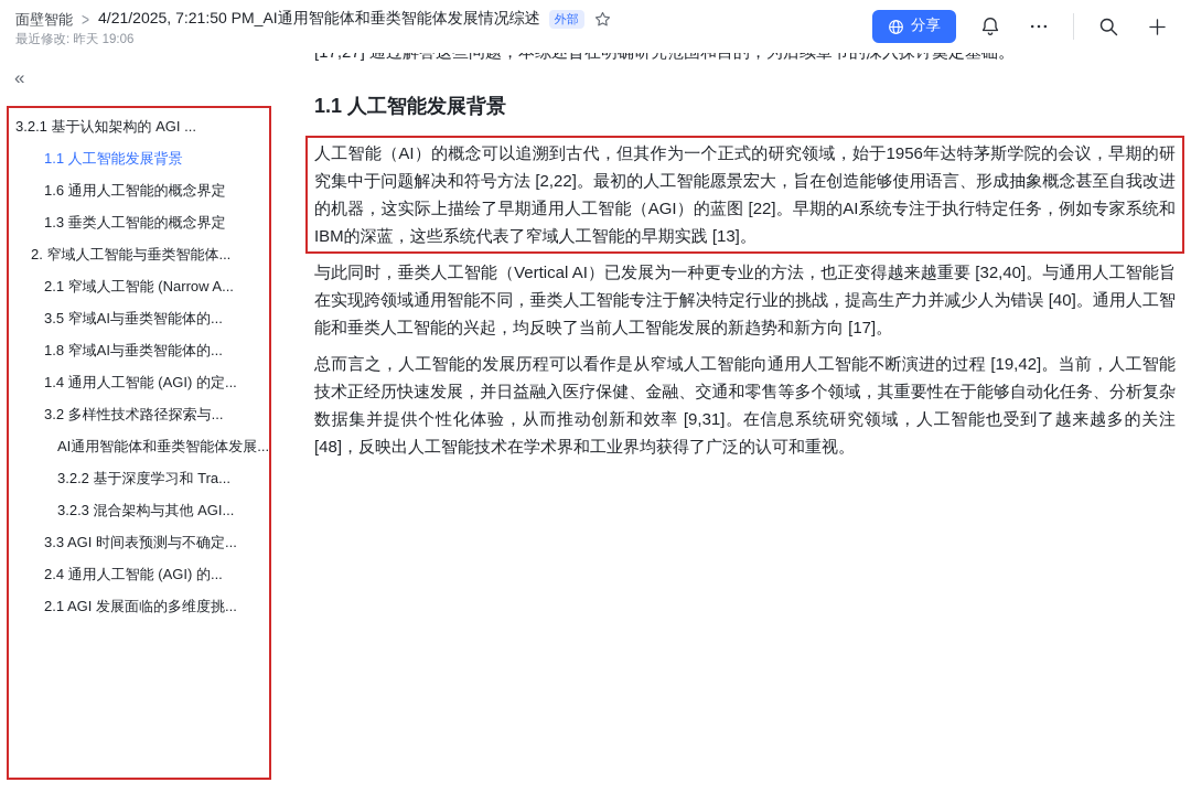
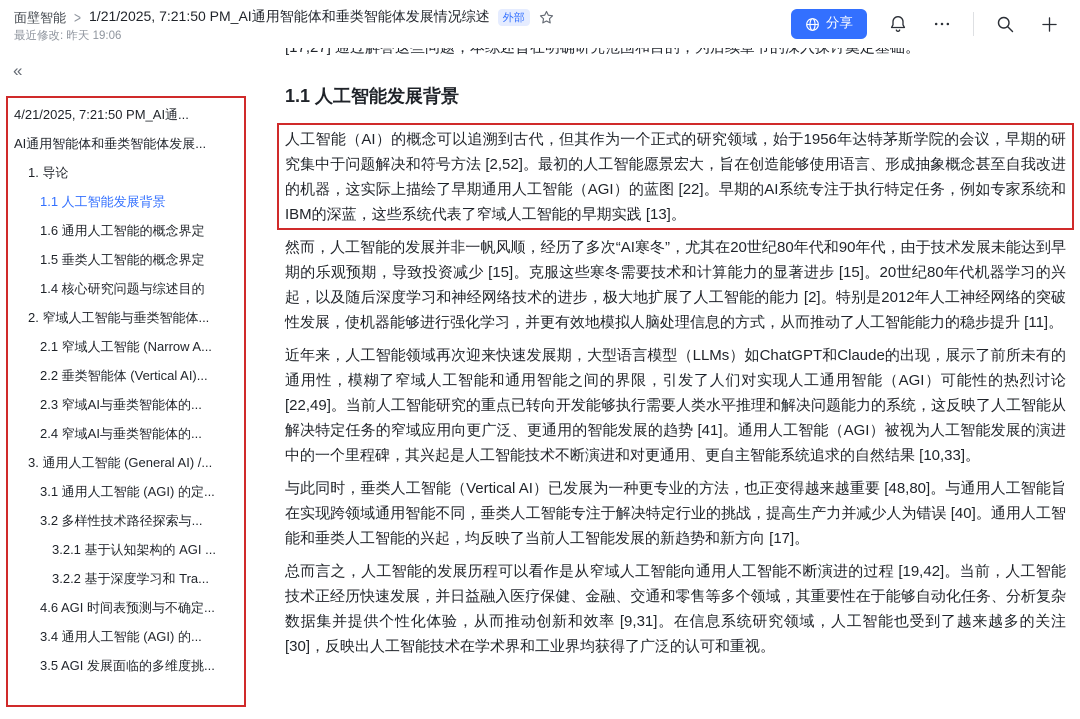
  面壁智能
  >
- 4/21/2025, 7:21:50 PM_AI通用智能体和垂类智能体发展情况综述
+ 1/21/2025, 7:21:50 PM_AI通用智能体和垂类智能体发展情况综述
  外部
  最近修改: 昨天 19:06
  分享
  «
+ 4/21/2025, 7:21:50 PM_AI通...
- 3.2.1 基于认知架构的 AGI ...
+ AI通用智能体和垂类智能体发展...
+ 1. 导论
  1.1 人工智能发展背景
  1.6 通用人工智能的概念界定
- 1.3 垂类人工智能的概念界定
+ 1.5 垂类人工智能的概念界定
+ 1.4 核心研究问题与综述目的
  2. 窄域人工智能与垂类智能体...
  2.1 窄域人工智能 (Narrow A...
+ 2.2 垂类智能体 (Vertical AI)...
- 3.5 窄域AI与垂类智能体的...
+ 2.3 窄域AI与垂类智能体的...
- 1.8 窄域AI与垂类智能体的...
+ 2.4 窄域AI与垂类智能体的...
+ 3. 通用人工智能 (General AI) /...
- 1.4 通用人工智能 (AGI) 的定...
+ 3.1 通用人工智能 (AGI) 的定...
  3.2 多样性技术路径探索与...
- AI通用智能体和垂类智能体发展...
+ 3.2.1 基于认知架构的 AGI ...
  3.2.2 基于深度学习和 Tra...
- 3.2.3 混合架构与其他 AGI...
- 3.3 AGI 时间表预测与不确定...
+ 4.6 AGI 时间表预测与不确定...
- 2.4 通用人工智能 (AGI) 的...
+ 3.4 通用人工智能 (AGI) 的...
- 2.1 AGI 发展面临的多维度挑...
+ 3.5 AGI 发展面临的多维度挑...
  1.1 人工智能发展背景
- 人工智能（AI）的概念可以追溯到古代，但其作为一个正式的研究领域，始于1956年达特茅斯学院的会议，早期的研究集中于问题解决和符号方法 [2,22]。最初的人工智能愿景宏大，旨在创造能够使用语言、形成抽象概念甚至自我改进的机器，这实际上描绘了早期通用人工智能（AGI）的蓝图 [22]。早期的AI系统专注于执行特定任务，例如专家系统和IBM的深蓝，这些系统代表了窄域人工智能的早期实践 [13]。
+ 人工智能（AI）的概念可以追溯到古代，但其作为一个正式的研究领域，始于1956年达特茅斯学院的会议，早期的研究集中于问题解决和符号方法 [2,52]。最初的人工智能愿景宏大，旨在创造能够使用语言、形成抽象概念甚至自我改进的机器，这实际上描绘了早期通用人工智能（AGI）的蓝图 [22]。早期的AI系统专注于执行特定任务，例如专家系统和IBM的深蓝，这些系统代表了窄域人工智能的早期实践 [13]。
+ 然而，人工智能的发展并非一帆风顺，经历了多次“AI寒冬”，尤其在20世纪80年代和90年代，由于技术发展未能达到早期的乐观预期，导致投资减少 [15]。克服这些寒冬需要技术和计算能力的显著进步 [15]。20世纪80年代机器学习的兴起，以及随后深度学习和神经网络技术的进步，极大地扩展了人工智能的能力 [2]。特别是2012年人工神经网络的突破性发展，使机器能够进行强化学习，并更有效地模拟人脑处理信息的方式，从而推动了人工智能能力的稳步提升 [11]。
+ 近年来，人工智能领域再次迎来快速发展期，大型语言模型（LLMs）如ChatGPT和Claude的出现，展示了前所未有的通用性，模糊了窄域人工智能和通用智能之间的界限，引发了人们对实现人工通用智能（AGI）可能性的热烈讨论 [22,49]。当前人工智能研究的重点已转向开发能够执行需要人类水平推理和解决问题能力的系统，这反映了人工智能从解决特定任务的窄域应用向更广泛、更通用的智能发展的趋势 [41]。通用人工智能（AGI）被视为人工智能发展的演进中的一个里程碑，其兴起是人工智能技术不断演进和对更通用、更自主智能系统追求的自然结果 [10,33]。
- 与此同时，垂类人工智能（Vertical AI）已发展为一种更专业的方法，也正变得越来越重要 [32,40]。与通用人工智能旨在实现跨领域通用智能不同，垂类人工智能专注于解决特定行业的挑战，提高生产力并减少人为错误 [40]。通用人工智能和垂类人工智能的兴起，均反映了当前人工智能发展的新趋势和新方向 [17]。
+ 与此同时，垂类人工智能（Vertical AI）已发展为一种更专业的方法，也正变得越来越重要 [48,80]。与通用人工智能旨在实现跨领域通用智能不同，垂类人工智能专注于解决特定行业的挑战，提高生产力并减少人为错误 [40]。通用人工智能和垂类人工智能的兴起，均反映了当前人工智能发展的新趋势和新方向 [17]。
- 总而言之，人工智能的发展历程可以看作是从窄域人工智能向通用人工智能不断演进的过程 [19,42]。当前，人工智能技术正经历快速发展，并日益融入医疗保健、金融、交通和零售等多个领域，其重要性在于能够自动化任务、分析复杂数据集并提供个性化体验，从而推动创新和效率 [9,31]。在信息系统研究领域，人工智能也受到了越来越多的关注 [48]，反映出人工智能技术在学术界和工业界均获得了广泛的认可和重视。
+ 总而言之，人工智能的发展历程可以看作是从窄域人工智能向通用人工智能不断演进的过程 [19,42]。当前，人工智能技术正经历快速发展，并日益融入医疗保健、金融、交通和零售等多个领域，其重要性在于能够自动化任务、分析复杂数据集并提供个性化体验，从而推动创新和效率 [9,31]。在信息系统研究领域，人工智能也受到了越来越多的关注 [30]，反映出人工智能技术在学术界和工业界均获得了广泛的认可和重视。
